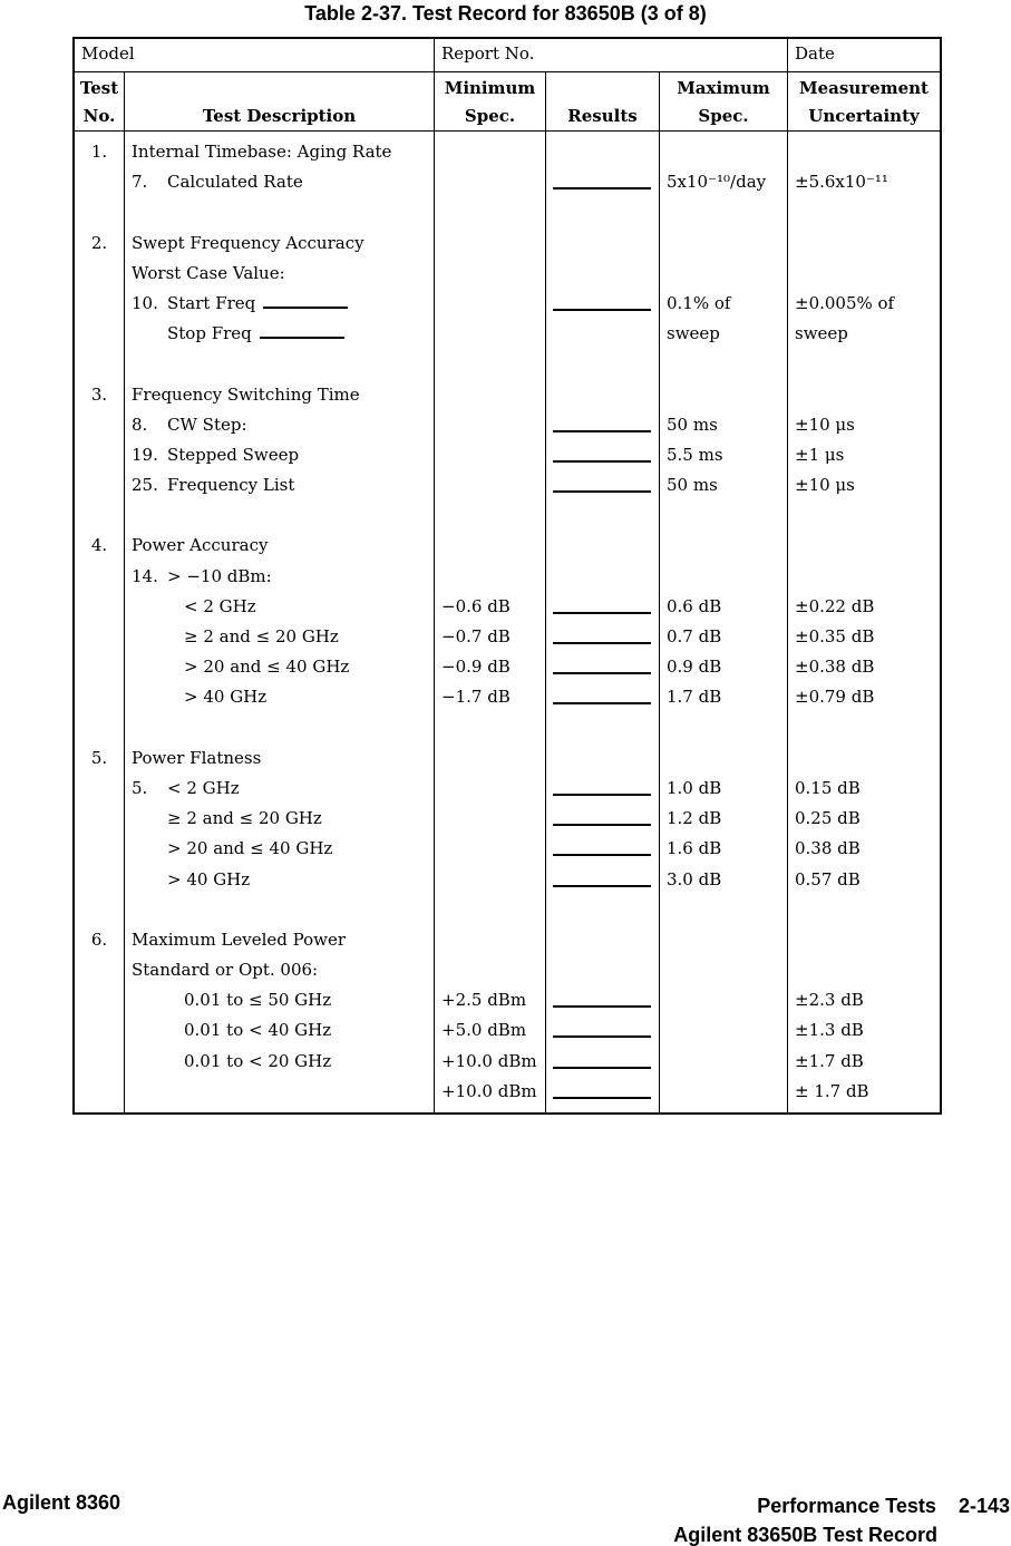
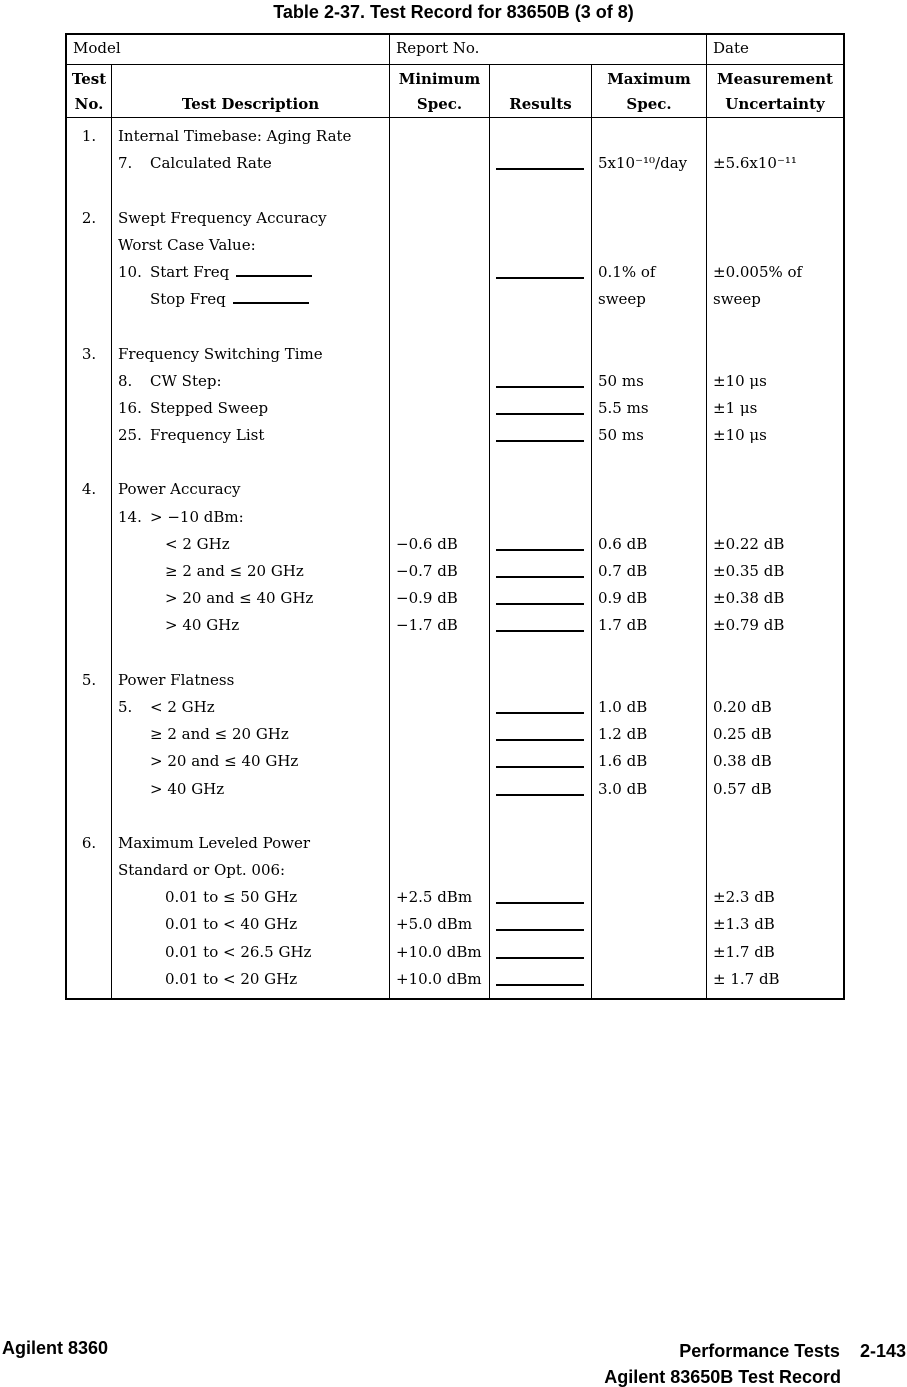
  Table 2-37. Test Record for 83650B (3 of 8)
  Model
  Report No.
  Date
  Test
  No.
  Test Description
  Minimum
  Spec.
  Results
  Maximum
  Spec.
  Measurement
  Uncertainty
  1.
  2.
  3.
  4.
  5.
  6.
  Internal Timebase: Aging Rate
  7. Calculated Rate
  Swept Frequency Accuracy
  Worst Case Value:
  10. Start Freq
  Stop Freq
  Frequency Switching Time
  8. CW Step:
- 19. Stepped Sweep
+ 16. Stepped Sweep
  25. Frequency List
  Power Accuracy
  14. > −10 dBm:
  < 2 GHz
  ≥ 2 and ≤ 20 GHz
  > 20 and ≤ 40 GHz
  > 40 GHz
  Power Flatness
  5. < 2 GHz
  ≥ 2 and ≤ 20 GHz
  > 20 and ≤ 40 GHz
  > 40 GHz
  Maximum Leveled Power
  Standard or Opt. 006:
  0.01 to ≤ 50 GHz
  0.01 to < 40 GHz
+ 0.01 to < 26.5 GHz
  0.01 to < 20 GHz
  −0.6 dB
  −0.7 dB
  −0.9 dB
  −1.7 dB
  +2.5 dBm
  +5.0 dBm
  +10.0 dBm
  +10.0 dBm
  5x10⁻¹⁰/day
  0.1% of
  sweep
  50 ms
  5.5 ms
  50 ms
  0.6 dB
  0.7 dB
  0.9 dB
  1.7 dB
  1.0 dB
  1.2 dB
  1.6 dB
  3.0 dB
  ±5.6x10⁻¹¹
  ±0.005% of
  sweep
  ±10 μs
  ±1 μs
  ±10 μs
  ±0.22 dB
  ±0.35 dB
  ±0.38 dB
  ±0.79 dB
- 0.15 dB
+ 0.20 dB
  0.25 dB
  0.38 dB
  0.57 dB
  ±2.3 dB
  ±1.3 dB
  ±1.7 dB
  ± 1.7 dB
  Agilent 8360
  Performance Tests 2-143
  Agilent 83650B Test Record
